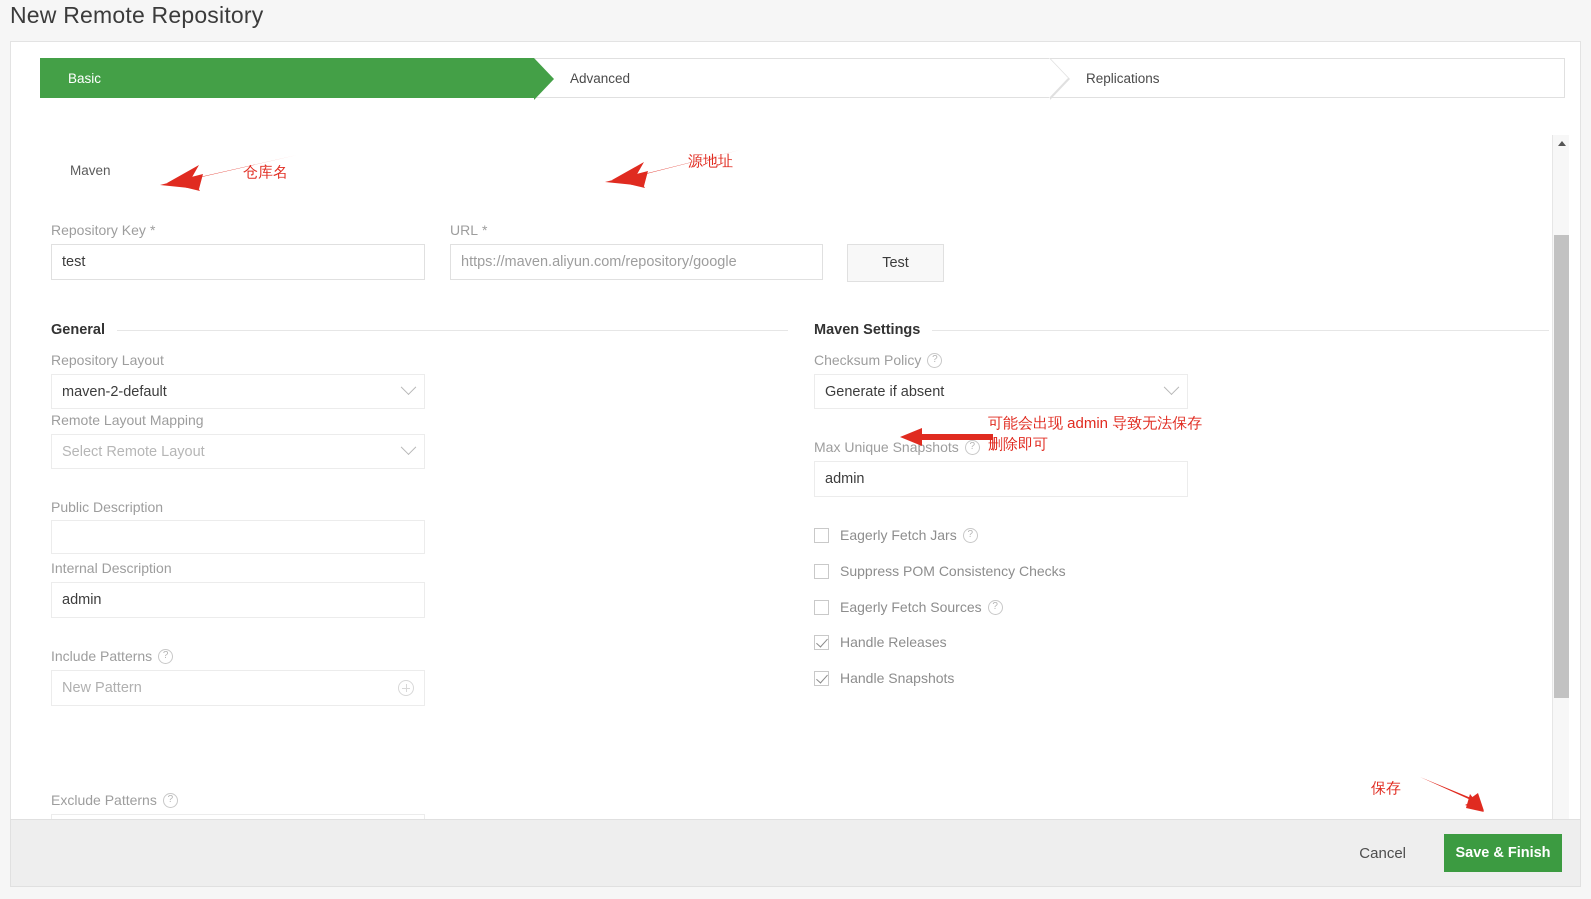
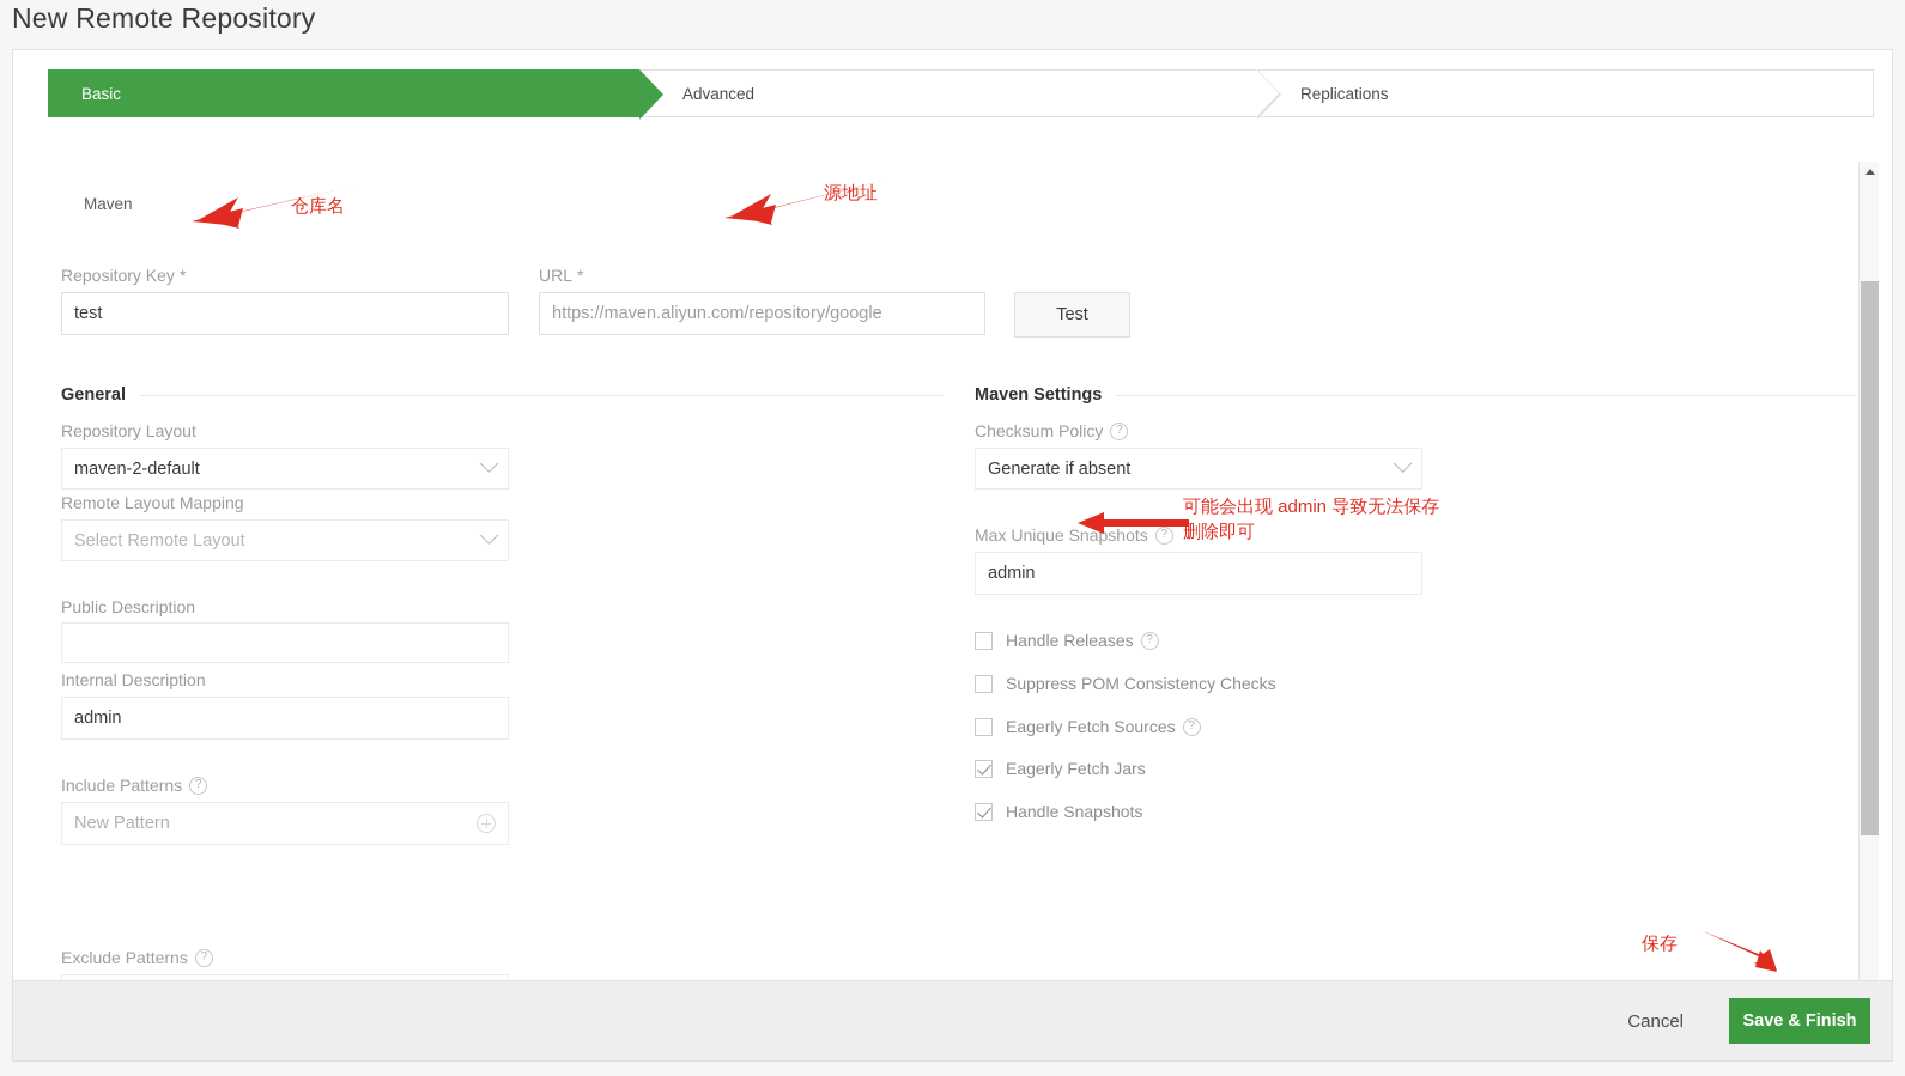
  New Remote Repository
  Basic
  Advanced
  Replications
  Maven
  Repository Key
  *
  test
  URL
  *
  https://maven.aliyun.com/repository/google
  Test
  General
  Repository Layout
  maven-2-default
  Remote Layout Mapping
  Select Remote Layout
  Public Description
  Internal Description
  admin
  Include Patterns
  ?
  New Pattern
  Exclude Patterns
  ?
  Maven Settings
  Checksum Policy
  ?
  Generate if absent
  Max Unique Snapshots
  ?
  admin
- Eagerly Fetch Jars
+ Handle Releases
  ?
  Suppress POM Consistency Checks
  Eagerly Fetch Sources
  ?
- Handle Releases
+ Eagerly Fetch Jars
  Handle Snapshots
  仓库名
  源地址
  可能会出现 admin 导致无法保存
  删除即可
  保存
  Cancel
  Save & Finish
